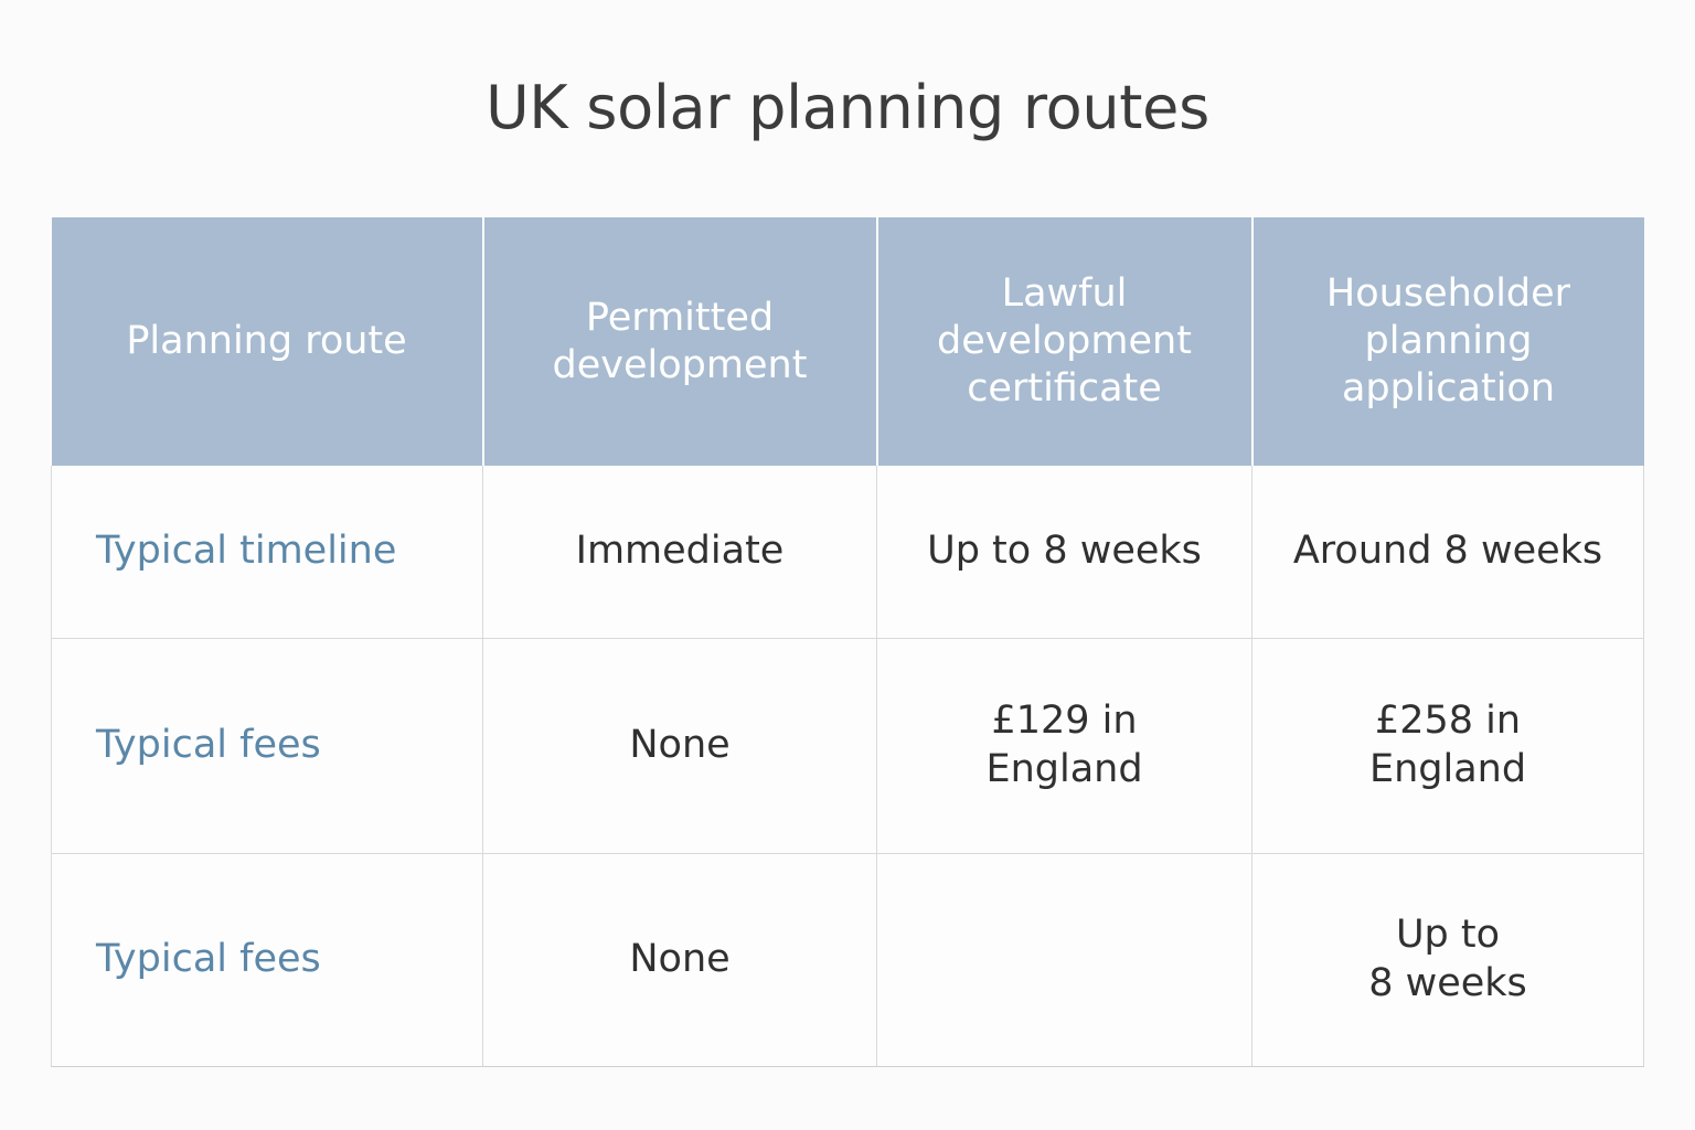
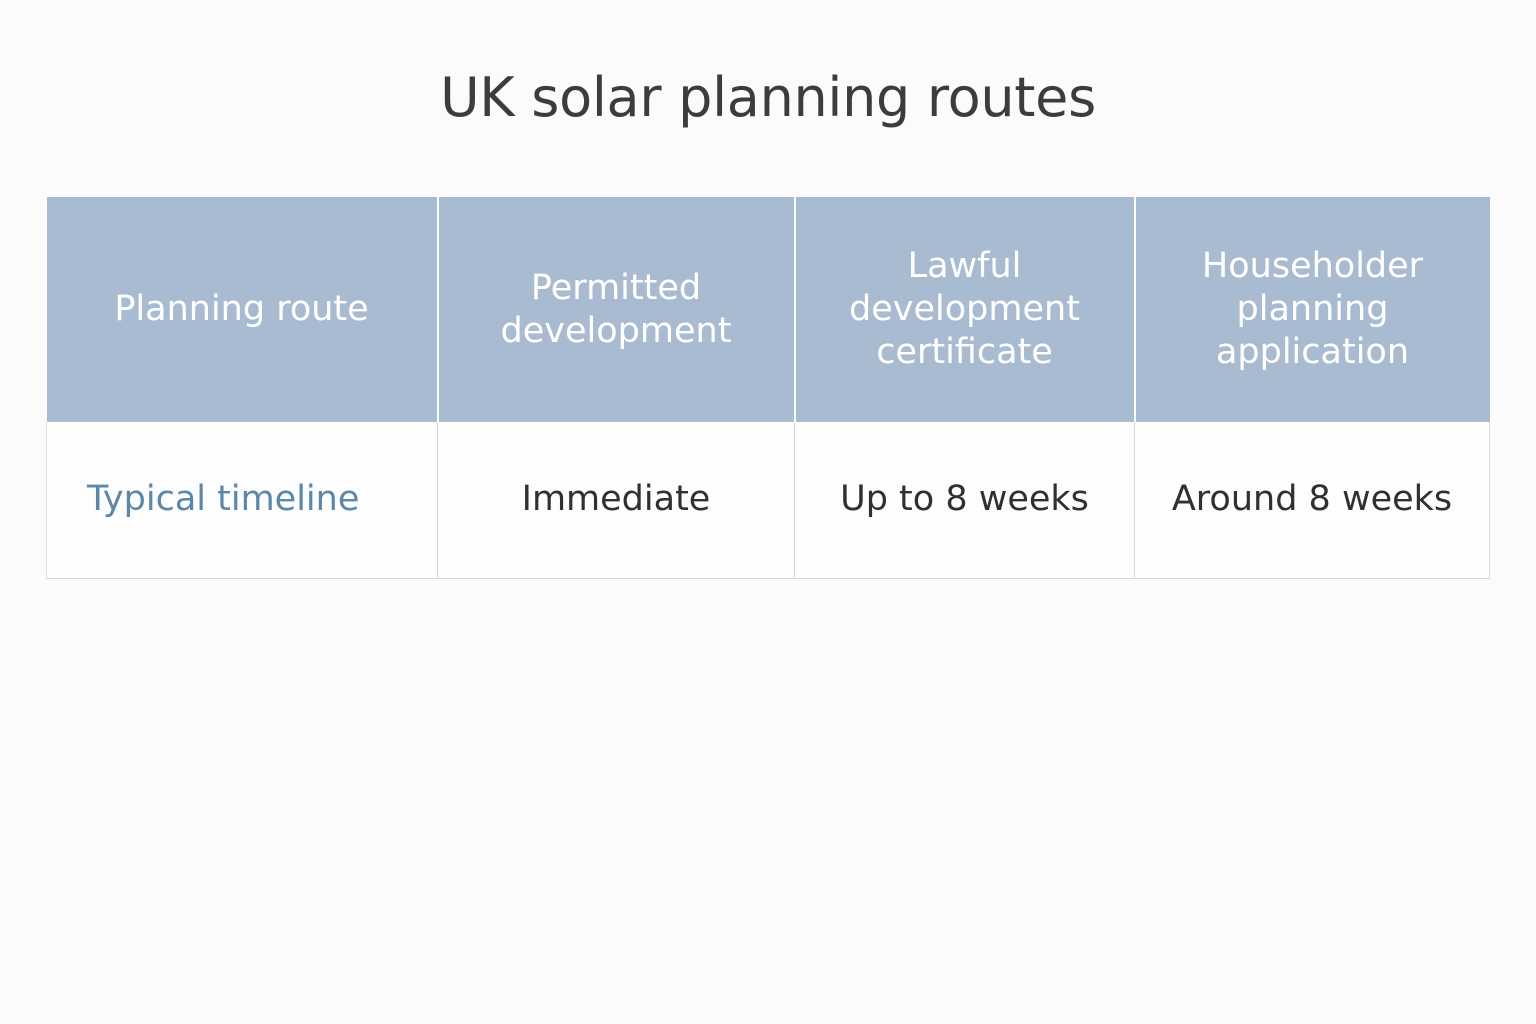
  UK solar planning routes
  Planning route	Permitted development	Lawful development certificate	Householder planning application
  Typical timeline	Immediate	Up to 8 weeks	Around 8 weeks
- Typical fees	None	£129 in England	£258 in England
- Typical fees	None		Up to 8 weeks
